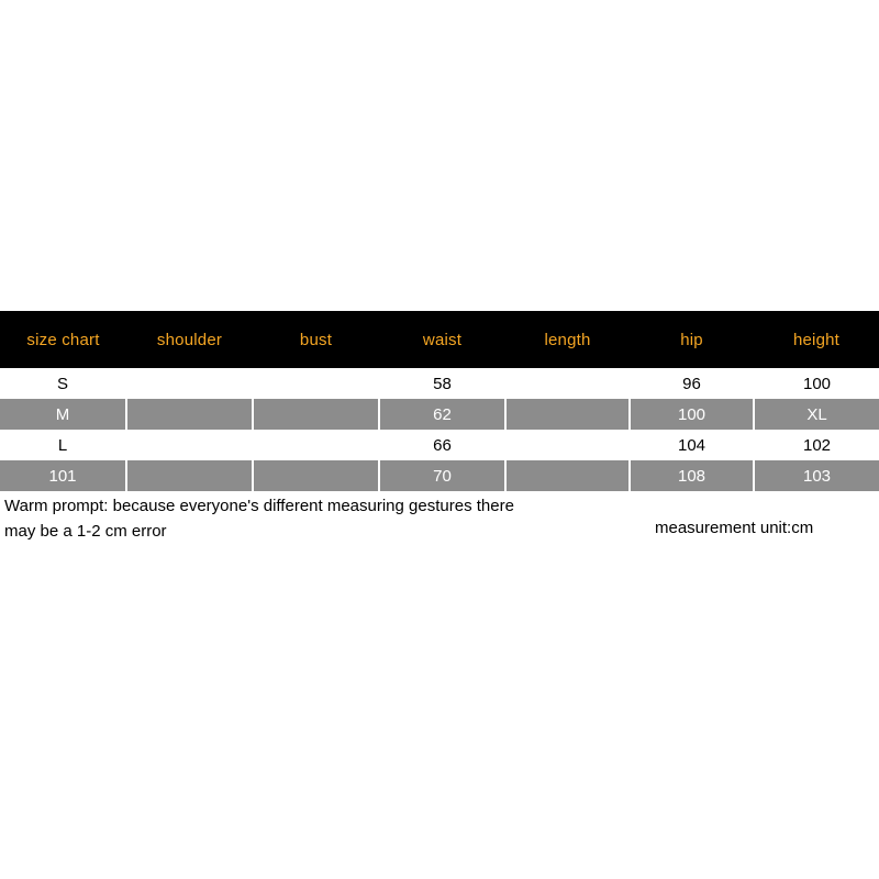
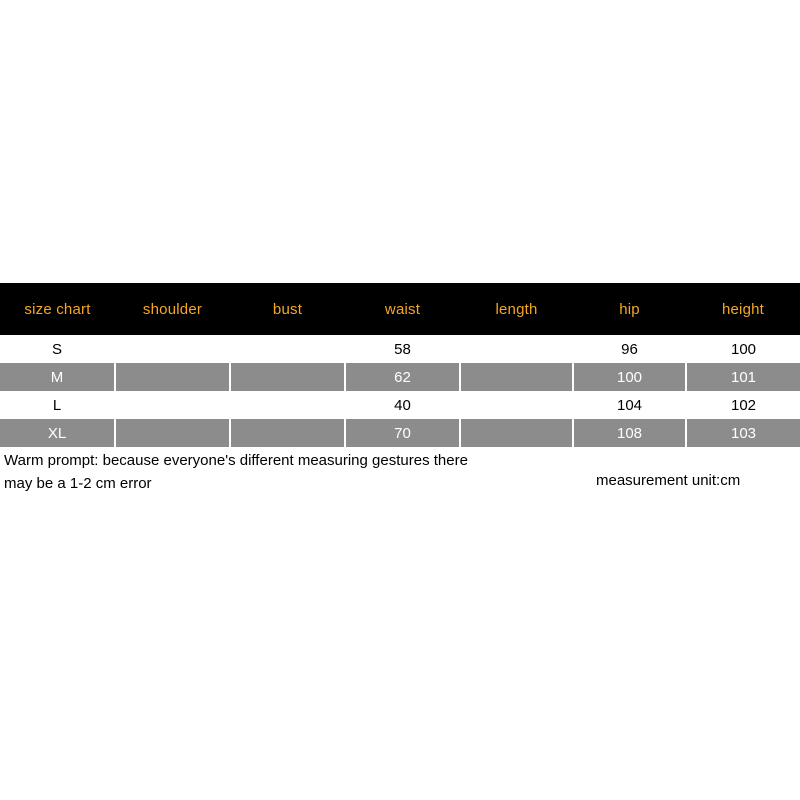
  size chart	shoulder	bust	waist	length	hip	height
  S			58		96	100
- M			62		100	XL
+ M			62		100	101
- L			66		104	102
+ L			40		104	102
- 101			70		108	103
+ XL			70		108	103
  Warm prompt: because everyone's different measuring gestures there may be a 1-2 cm error
  measurement unit:cm
